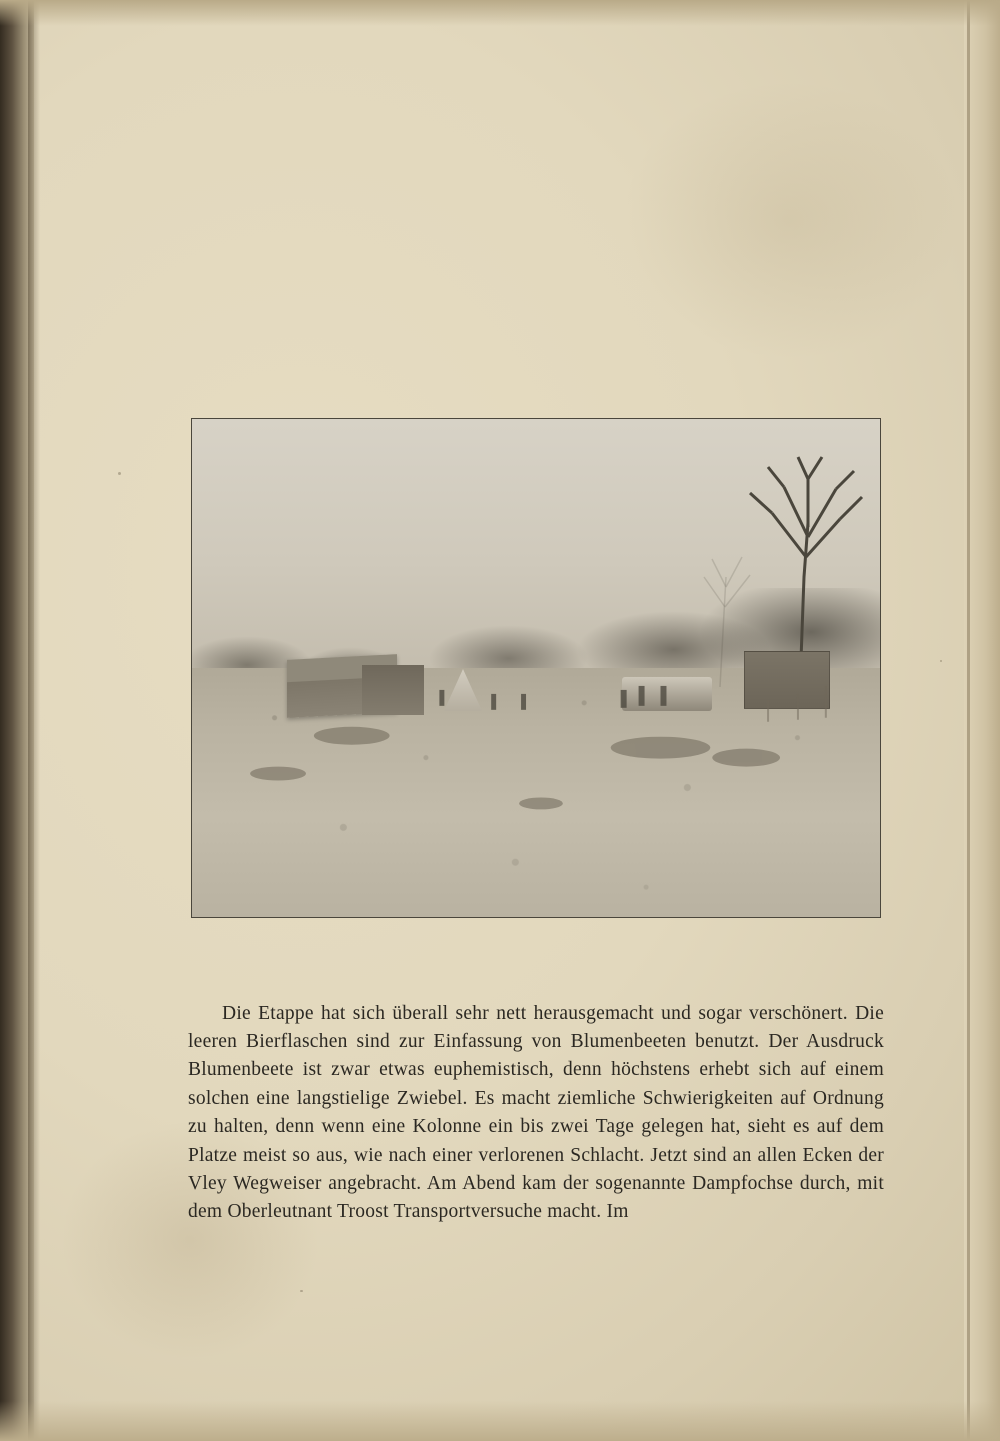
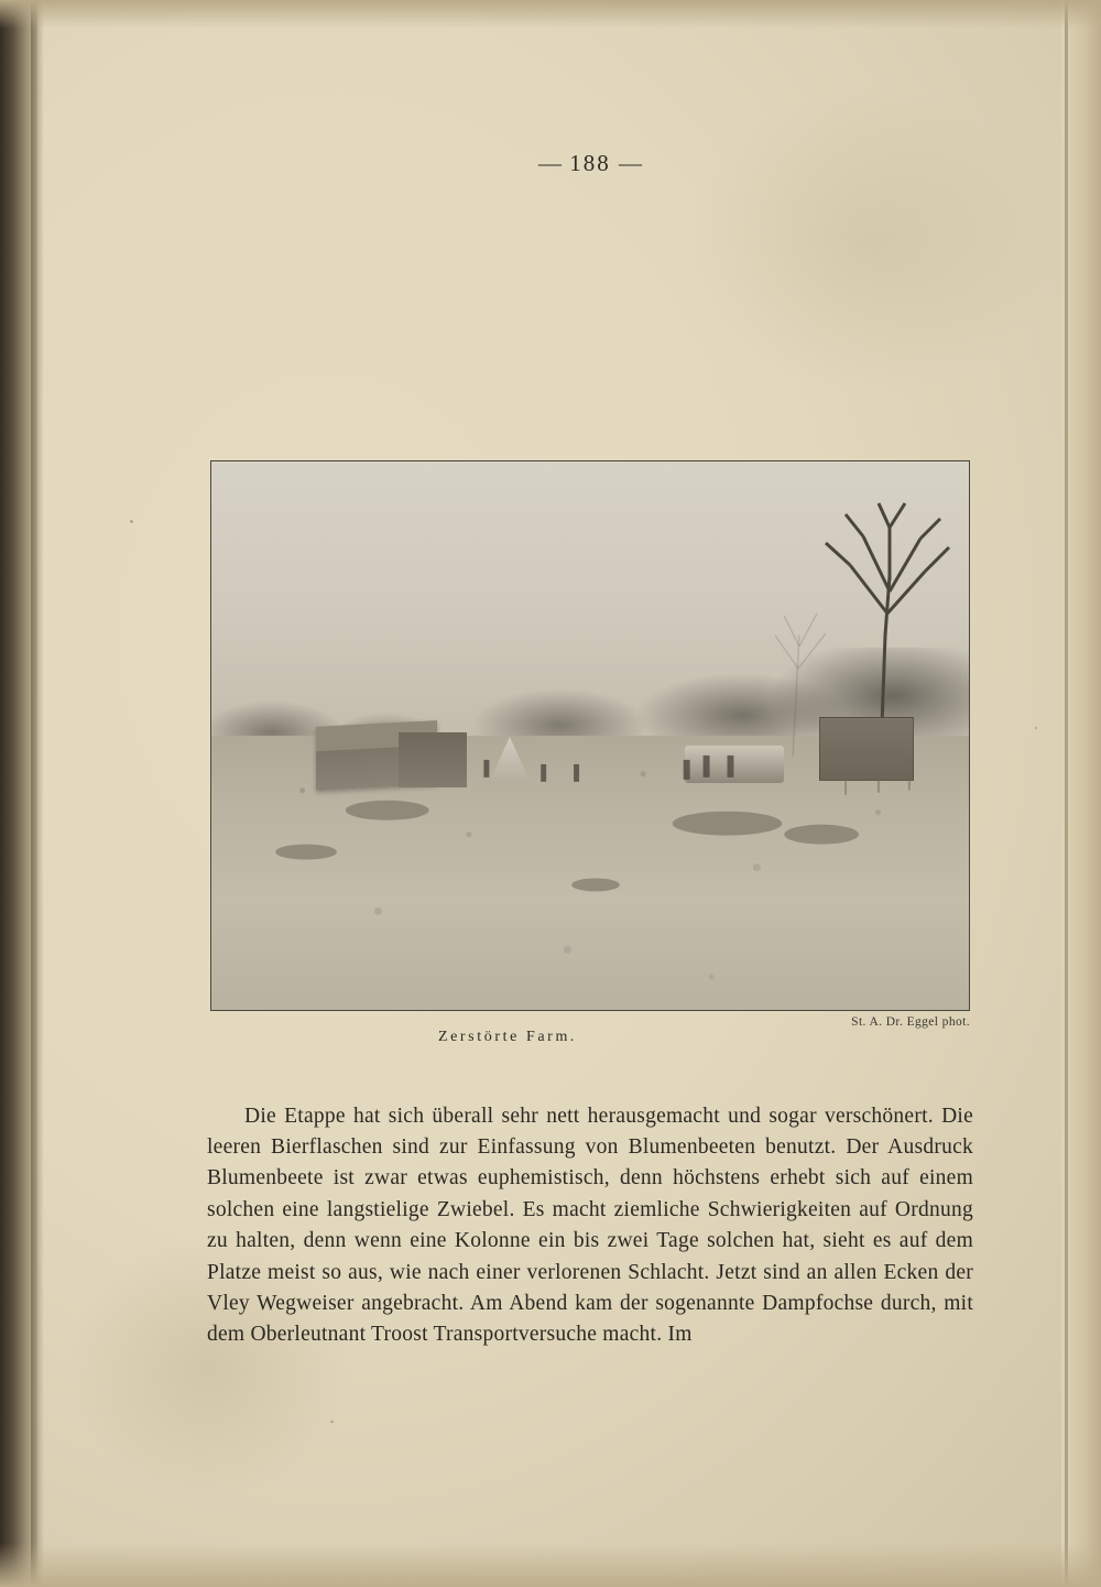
+ — 188 —
+ St. A. Dr. Eggel phot.
+ Zerstörte Farm.
- Die Etappe hat sich überall sehr nett herausgemacht und sogar verschönert. Die leeren Bierflaschen sind zur Einfassung von Blumenbeeten benutzt. Der Ausdruck Blumenbeete ist zwar etwas euphemistisch, denn höchstens erhebt sich auf einem solchen eine langstielige Zwiebel. Es macht ziemliche Schwierigkeiten auf Ordnung zu halten, denn wenn eine Kolonne ein bis zwei Tage gelegen hat, sieht es auf dem Platze meist so aus, wie nach einer verlorenen Schlacht. Jetzt sind an allen Ecken der Vley Wegweiser angebracht. Am Abend kam der sogenannte Dampfochse durch, mit dem Oberleutnant Troost Transportversuche macht. Im
+ Die Etappe hat sich überall sehr nett herausgemacht und sogar verschönert. Die leeren Bierflaschen sind zur Einfassung von Blumenbeeten benutzt. Der Ausdruck Blumenbeete ist zwar etwas euphemistisch, denn höchstens erhebt sich auf einem solchen eine langstielige Zwiebel. Es macht ziemliche Schwierigkeiten auf Ordnung zu halten, denn wenn eine Kolonne ein bis zwei Tage solchen hat, sieht es auf dem Platze meist so aus, wie nach einer verlorenen Schlacht. Jetzt sind an allen Ecken der Vley Wegweiser angebracht. Am Abend kam der sogenannte Dampfochse durch, mit dem Oberleutnant Troost Transportversuche macht. Im
